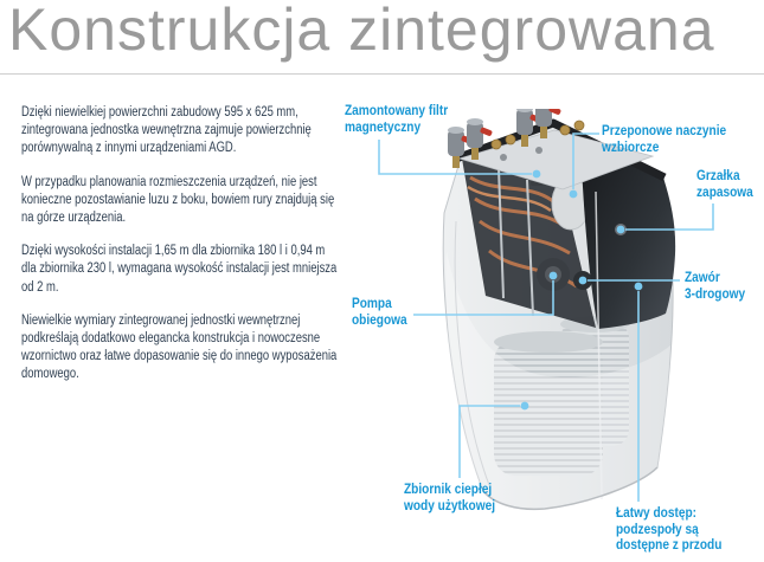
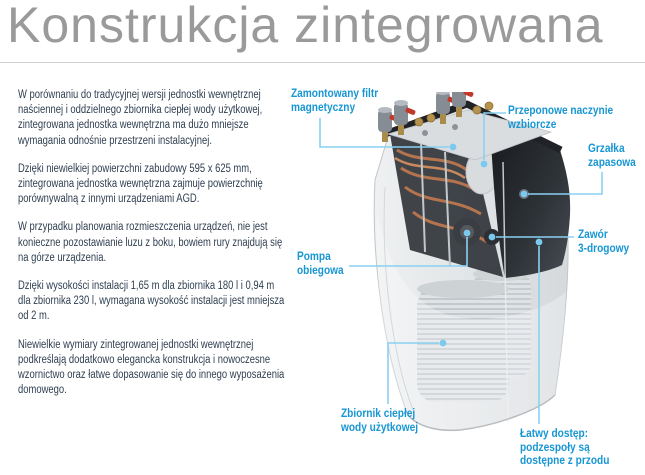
  Konstrukcja zintegrowana
+ W porównaniu do tradycyjnej wersji jednostki wewnętrznej naściennej i oddzielnego zbiornika ciepłej wody użytkowej, zintegrowana jednostka wewnętrzna ma dużo mniejsze wymagania odnośnie przestrzeni instalacyjnej.
  Dzięki niewielkiej powierzchni zabudowy 595 x 625 mm, zintegrowana jednostka wewnętrzna zajmuje powierzchnię porównywalną z innymi urządzeniami AGD.
  W przypadku planowania rozmieszczenia urządzeń, nie jest konieczne pozostawianie luzu z boku, bowiem rury znajdują się na górze urządzenia.
  Dzięki wysokości instalacji 1,65 m dla zbiornika 180 l i 0,94 m dla zbiornika 230 l, wymagana wysokość instalacji jest mniejsza od 2 m.
  Niewielkie wymiary zintegrowanej jednostki wewnętrznej podkreślają dodatkowo elegancka konstrukcja i nowoczesne wzornictwo oraz łatwe dopasowanie się do innego wyposażenia domowego.
  Zamontowany filtr
  magnetyczny
  Przeponowe naczynie
  wzbiorcze
  Grzałka
  zapasowa
  Zawór
  3-drogowy
  Pompa
  obiegowa
  Zbiornik ciepłej
  wody użytkowej
  Łatwy dostęp:
  podzespoły są
  dostępne z przodu
